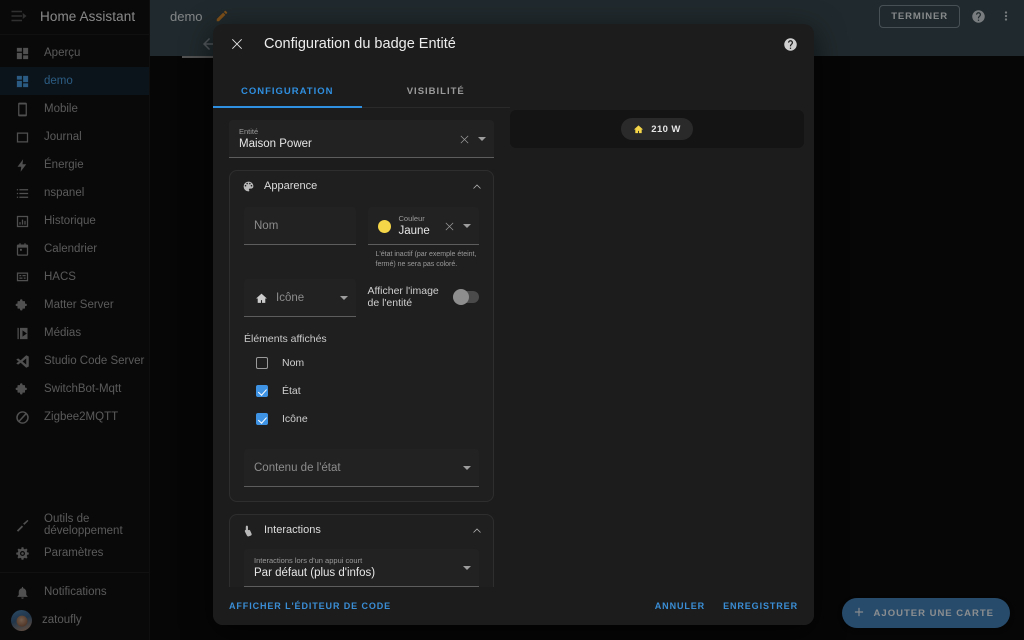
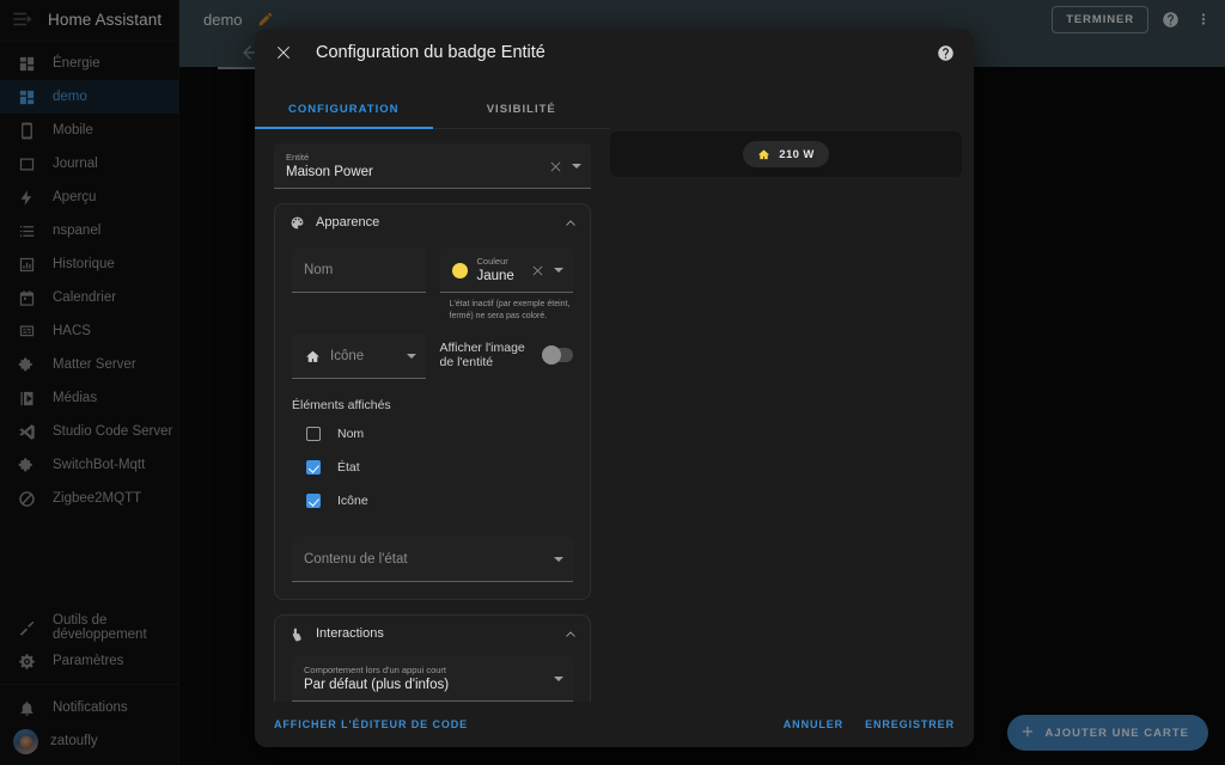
  Home Assistant
- Aperçu
+ Énergie
  demo
  Mobile
  Journal
- Énergie
+ Aperçu
  nspanel
  Historique
  Calendrier
  HACS
  Matter Server
  Médias
  Studio Code Server
  SwitchBot-Mqtt
  Zigbee2MQTT
  Outils de développement
  Paramètres
  Notifications
  zatoufly
  demo
  TERMINER
  AJOUTER UNE CARTE
  Configuration du badge Entité
  CONFIGURATION
  VISIBILITÉ
  Entité
  Maison Power
  Apparence
  Nom
  Couleur
  Jaune
  Icône
  Afficher l'image de l'entité
  Éléments affichés
  Nom
  État
  Icône
  Contenu de l'état
  Interactions
- Interactions lors d'un appui court
+ Comportement lors d'un appui court
  Par défaut (plus d'infos)
  210 W
  AFFICHER L'ÉDITEUR DE CODE
  ANNULER
  ENREGISTRER
